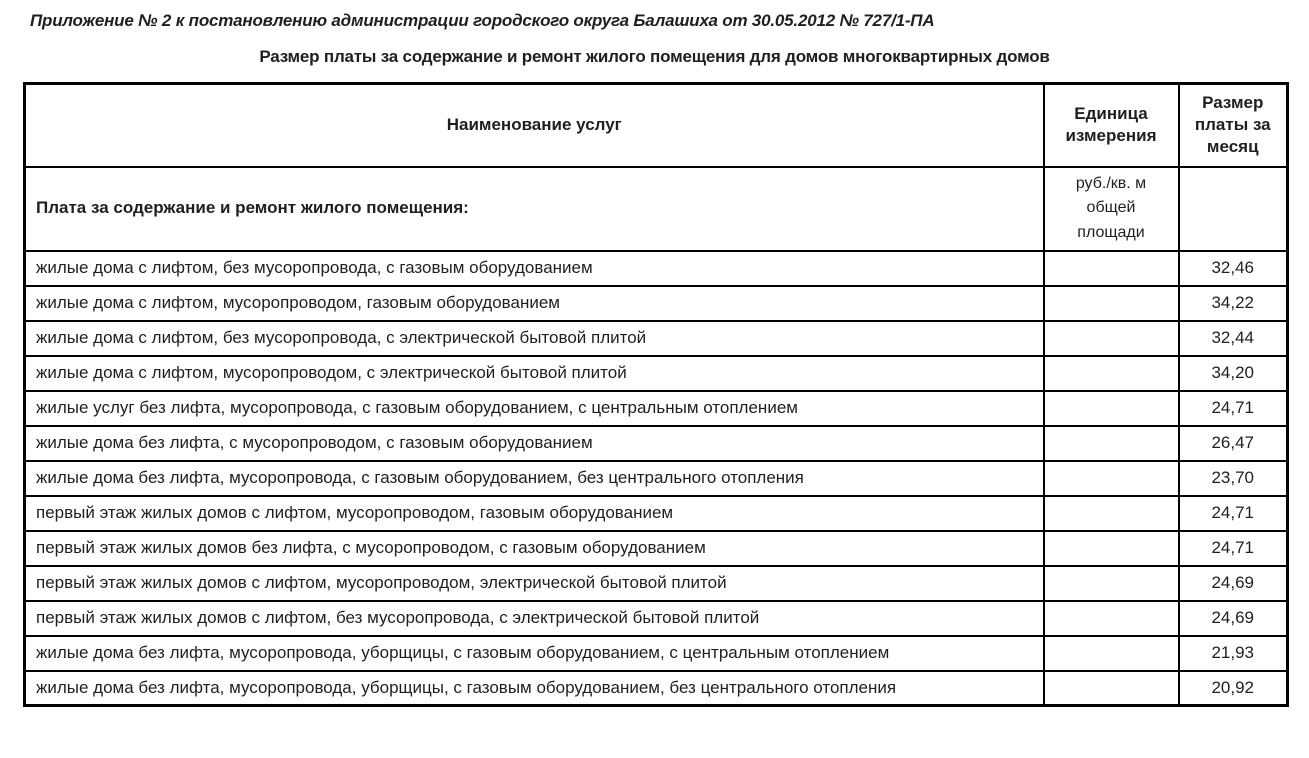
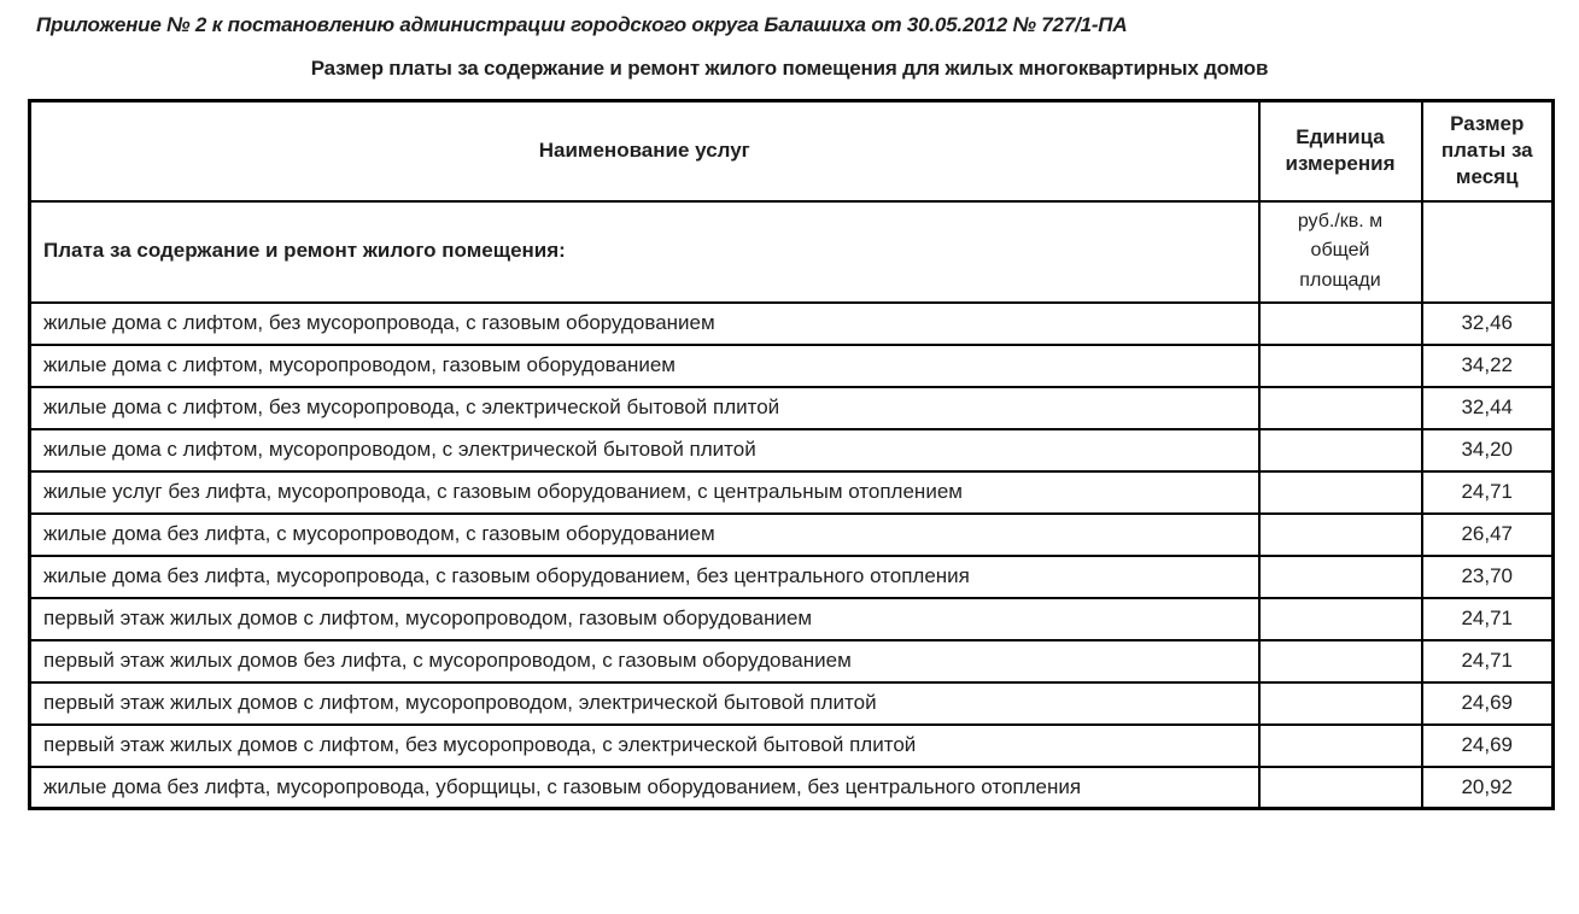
  Приложение № 2 к постановлению администрации городского округа Балашиха от 30.05.2012 № 727/1-ПА
- Размер платы за содержание и ремонт жилого помещения для домов многоквартирных домов
+ Размер платы за содержание и ремонт жилого помещения для жилых многоквартирных домов
  Наименование услуг	Единица измерения	Размер платы за месяц
  Плата за содержание и ремонт жилого помещения:	руб./кв. м общей площади
  жилые дома с лифтом, без мусоропровода, с газовым оборудованием		32,46
  жилые дома с лифтом, мусоропроводом, газовым оборудованием		34,22
  жилые дома с лифтом, без мусоропровода, с электрической бытовой плитой		32,44
  жилые дома с лифтом, мусоропроводом, с электрической бытовой плитой		34,20
  жилые услуг без лифта, мусоропровода, с газовым оборудованием, с центральным отоплением		24,71
  жилые дома без лифта, с мусоропроводом, с газовым оборудованием		26,47
  жилые дома без лифта, мусоропровода, с газовым оборудованием, без центрального отопления		23,70
  первый этаж жилых домов с лифтом, мусоропроводом, газовым оборудованием		24,71
  первый этаж жилых домов без лифта, с мусоропроводом, с газовым оборудованием		24,71
  первый этаж жилых домов с лифтом, мусоропроводом, электрической бытовой плитой		24,69
  первый этаж жилых домов с лифтом, без мусоропровода, с электрической бытовой плитой		24,69
- жилые дома без лифта, мусоропровода, уборщицы, с газовым оборудованием, с центральным отоплением		21,93
  жилые дома без лифта, мусоропровода, уборщицы, с газовым оборудованием, без центрального отопления		20,92
